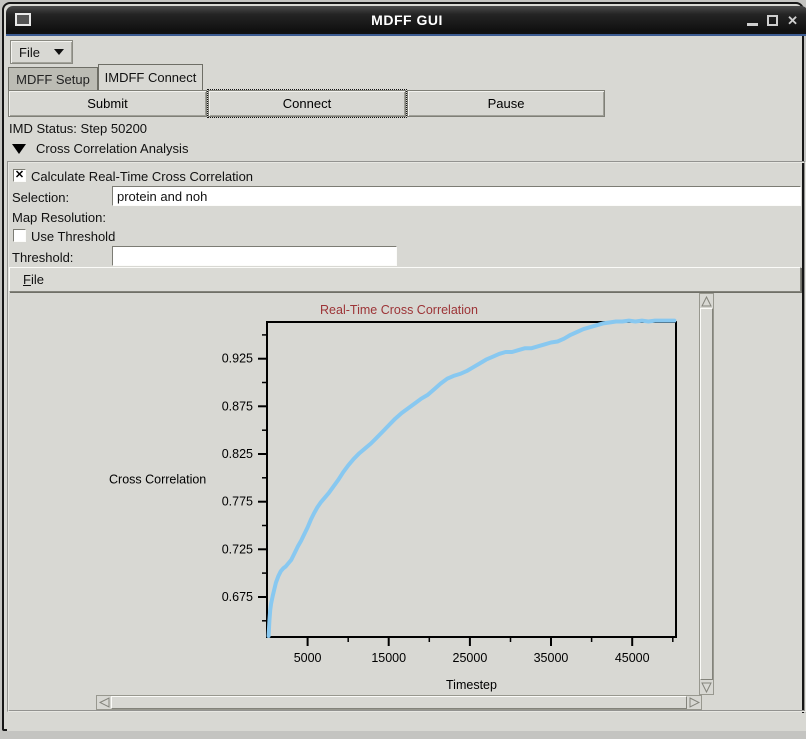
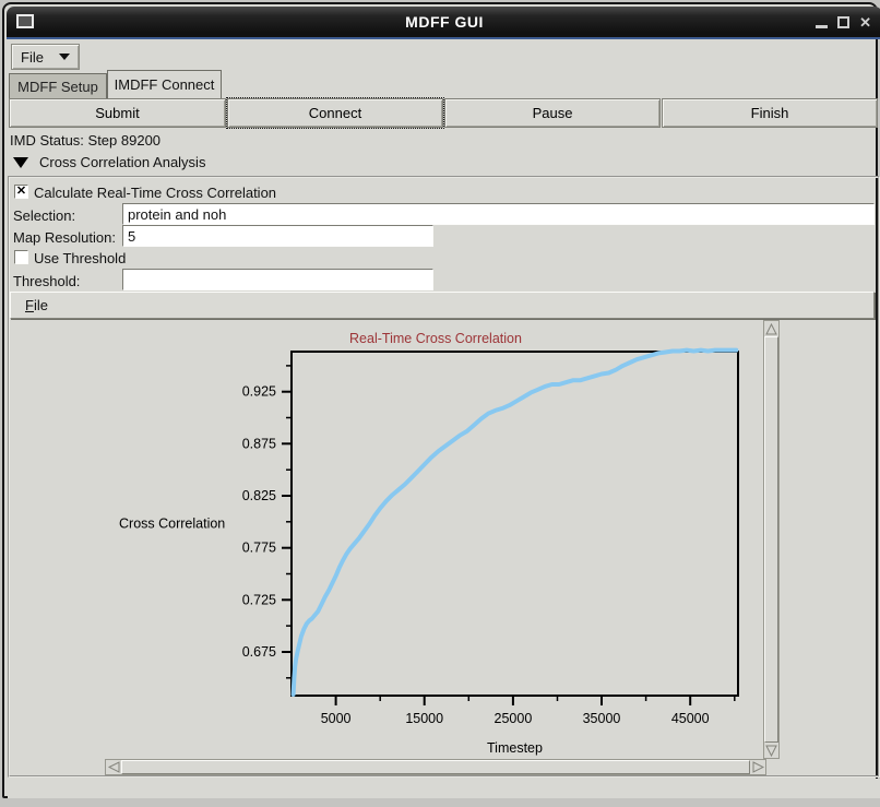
  MDFF GUI
  ✕
  File
  MDFF Setup
  IMDFF Connect
  Submit
  Connect
  Pause
+ Finish
- IMD Status: Step 50200
+ IMD Status: Step 89200
  Cross Correlation Analysis
  ✕
  Calculate Real-Time Cross Correlation
  Selection:
  protein and noh
  Map Resolution:
+ 5
  Use Threshold
  Threshold:
  File
  0.675
  0.725
  0.775
  0.825
  0.875
  0.925
  5000
  15000
  25000
  35000
  45000
  Real-Time Cross Correlation
  Cross Correlation
  Timestep
